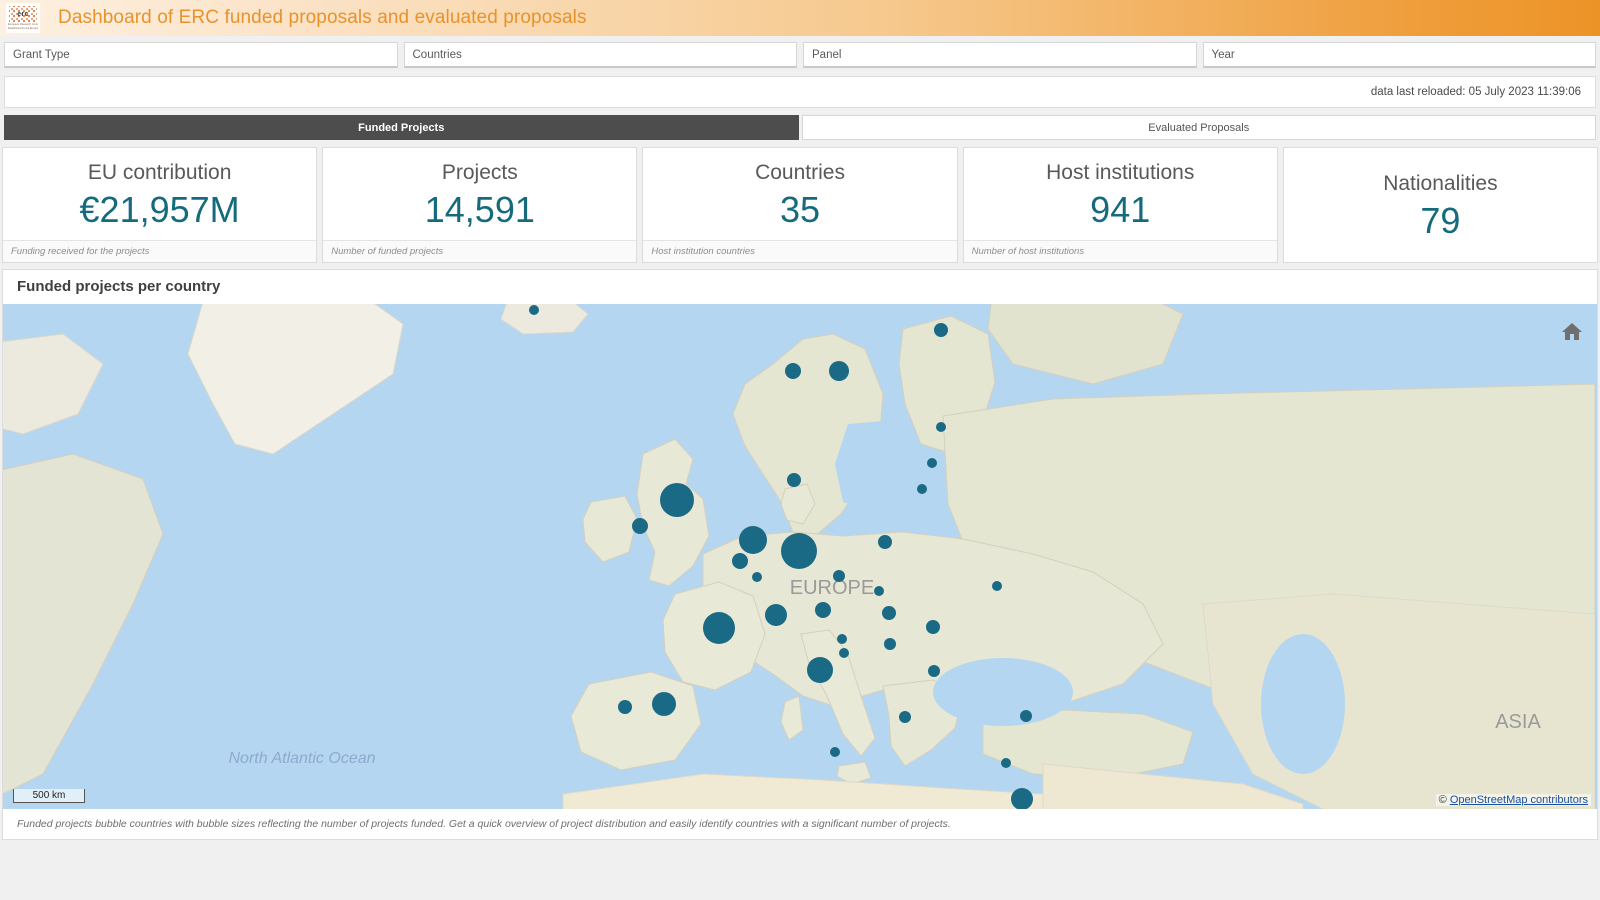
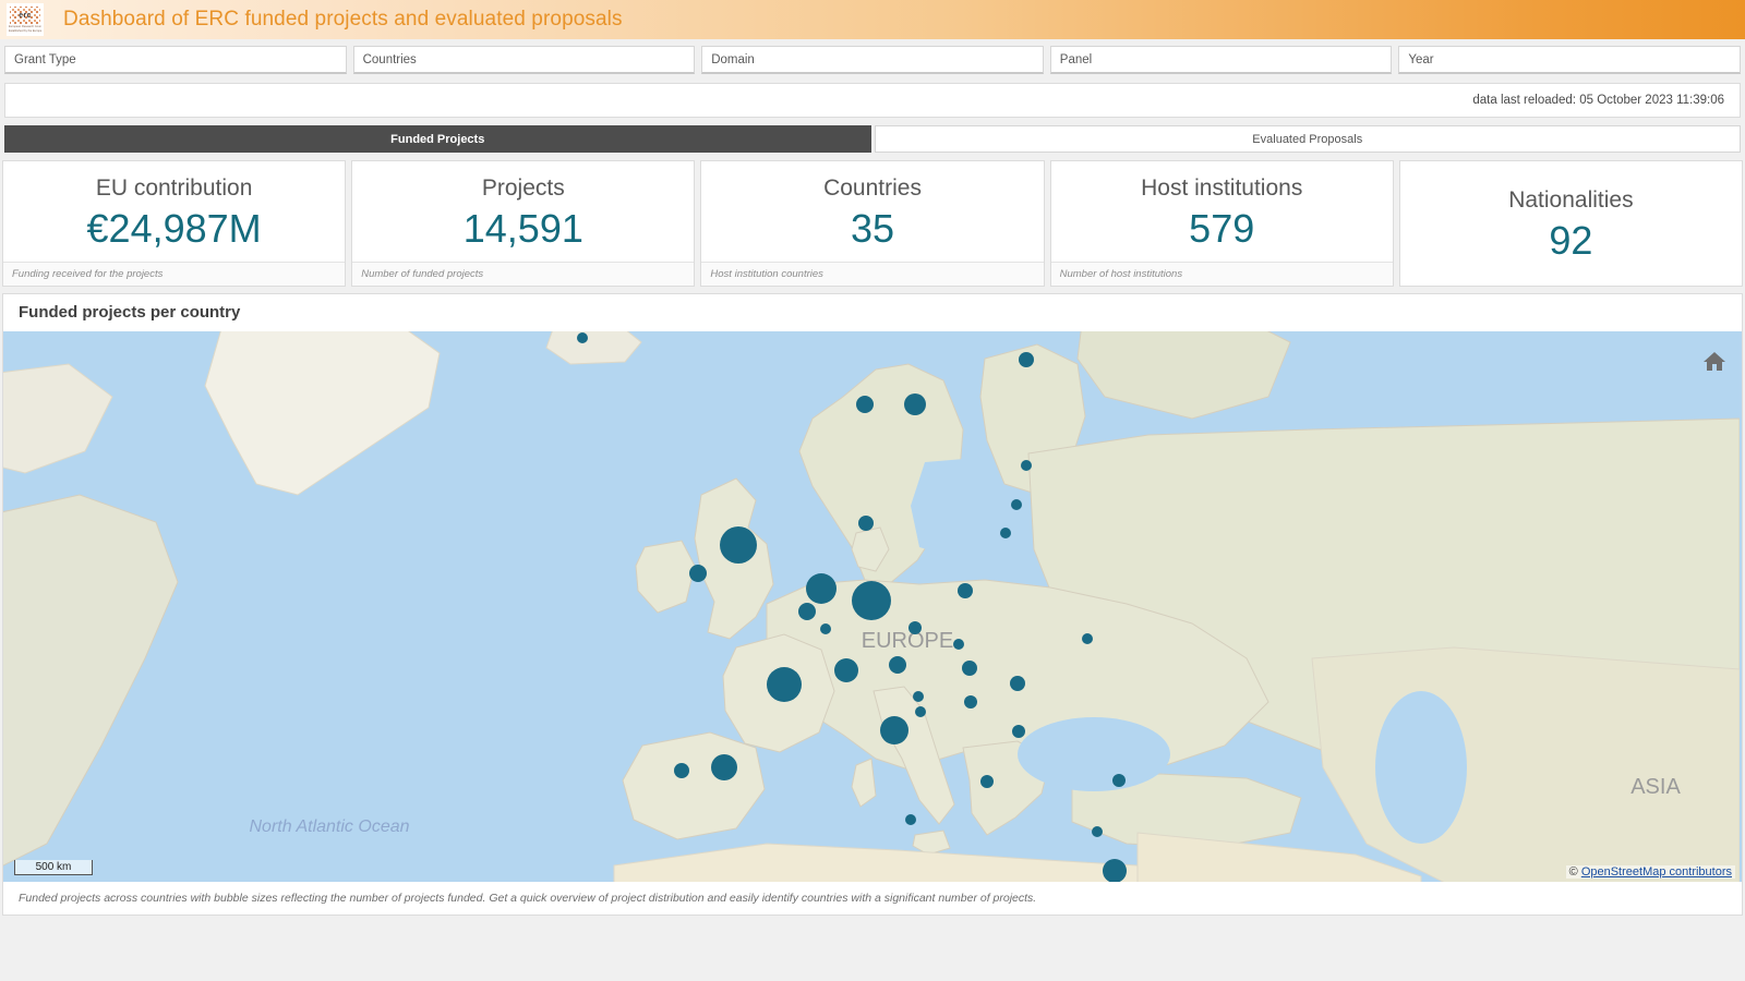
- Dashboard of ERC funded proposals and evaluated proposals
+ Dashboard of ERC funded projects and evaluated proposals
  Grant Type
  Countries
+ Domain
  Panel
  Year
- data last reloaded: 05 July 2023 11:39:06
+ data last reloaded: 05 October 2023 11:39:06
  Funded Projects
  Evaluated Proposals
  EU contribution
- €21,957M
+ €24,987M
  Funding received for the projects
  Projects
  14,591
  Number of funded projects
  Countries
  35
  Host institution countries
  Host institutions
- 941
+ 579
  Number of host institutions
  Nationalities
- 79
+ 92
  Funded projects per country
  EUROPE
  ASIA
  North Atlantic Ocean
  500 km
  © OpenStreetMap contributors
- Funded projects bubble countries with bubble sizes reflecting the number of projects funded. Get a quick overview of project distribution and easily identify countries with a significant number of projects.
+ Funded projects across countries with bubble sizes reflecting the number of projects funded. Get a quick overview of project distribution and easily identify countries with a significant number of projects.
